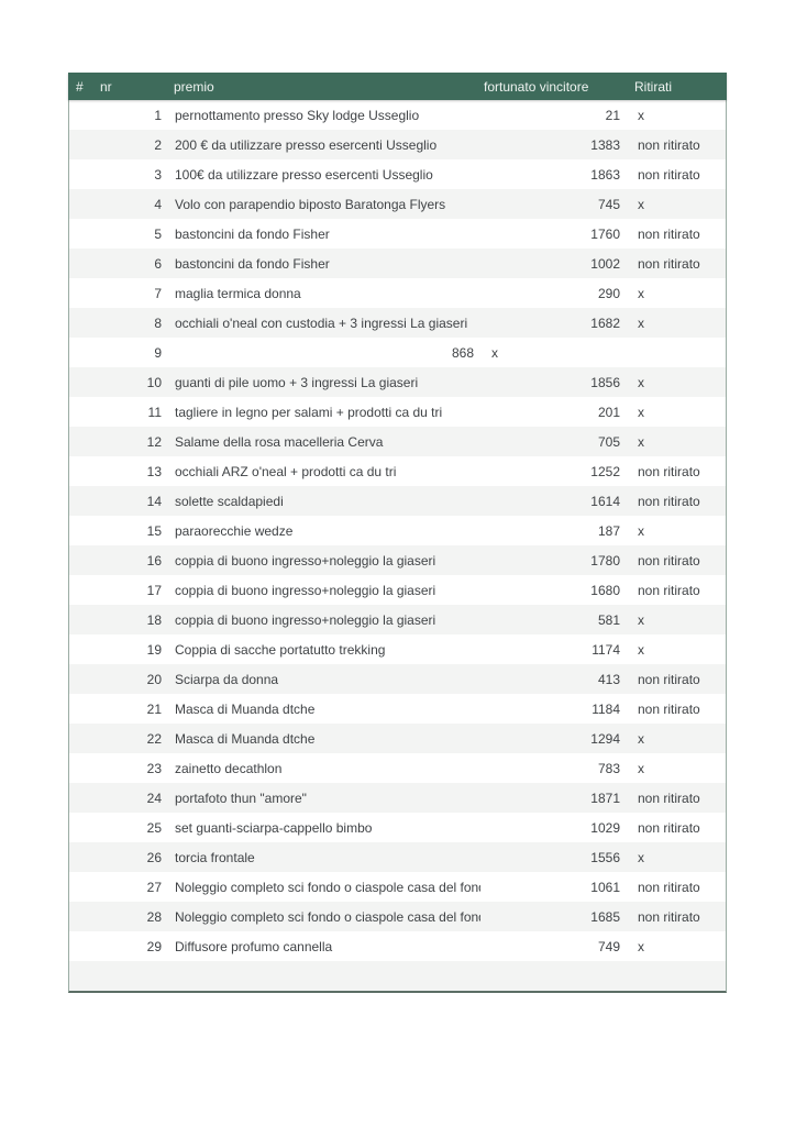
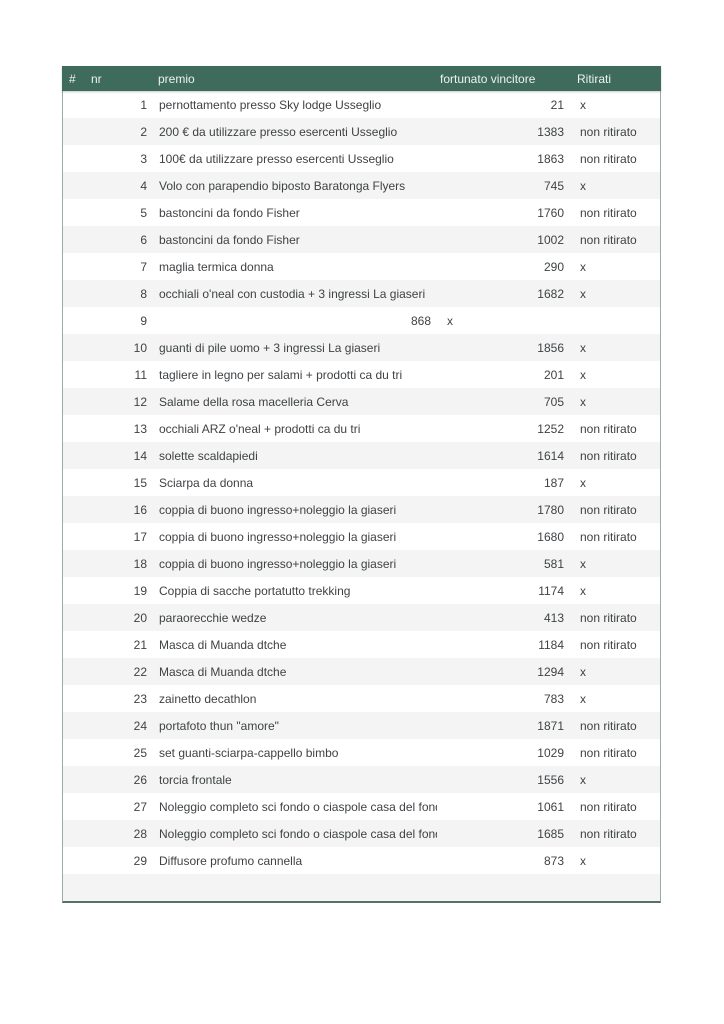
  #
  nr
  premio
  fortunato vincitore
  Ritirati
  1
  pernottamento presso Sky lodge Usseglio
  21
  x
  2
  200 € da utilizzare presso esercenti Usseglio
  1383
  non ritirato
  3
  100€ da utilizzare presso esercenti Usseglio
  1863
  non ritirato
  4
  Volo con parapendio biposto Baratonga Flyers
  745
  x
  5
  bastoncini da fondo Fisher
  1760
  non ritirato
  6
  bastoncini da fondo Fisher
  1002
  non ritirato
  7
  maglia termica donna
  290
  x
  8
  occhiali o'neal con custodia + 3 ingressi La giaseri
  1682
  x
  9
  868
  x
  10
  guanti di pile uomo + 3 ingressi La giaseri
  1856
  x
  11
  tagliere in legno per salami + prodotti ca du tri
  201
  x
  12
  Salame della rosa macelleria Cerva
  705
  x
  13
  occhiali ARZ o'neal + prodotti ca du tri
  1252
  non ritirato
  14
  solette scaldapiedi
  1614
  non ritirato
  15
- paraorecchie wedze
+ Sciarpa da donna
  187
  x
  16
  coppia di buono ingresso+noleggio la giaseri
  1780
  non ritirato
  17
  coppia di buono ingresso+noleggio la giaseri
  1680
  non ritirato
  18
  coppia di buono ingresso+noleggio la giaseri
  581
  x
  19
  Coppia di sacche portatutto trekking
  1174
  x
  20
- Sciarpa da donna
+ paraorecchie wedze
  413
  non ritirato
  21
  Masca di Muanda dtche
  1184
  non ritirato
  22
  Masca di Muanda dtche
  1294
  x
  23
  zainetto decathlon
  783
  x
  24
  portafoto thun "amore"
  1871
  non ritirato
  25
  set guanti-sciarpa-cappello bimbo
  1029
  non ritirato
  26
  torcia frontale
  1556
  x
  27
  Noleggio completo sci fondo o ciaspole casa del fon
  1061
  non ritirato
  28
  Noleggio completo sci fondo o ciaspole casa del fon
  1685
  non ritirato
  29
  Diffusore profumo cannella
- 749
+ 873
  x
